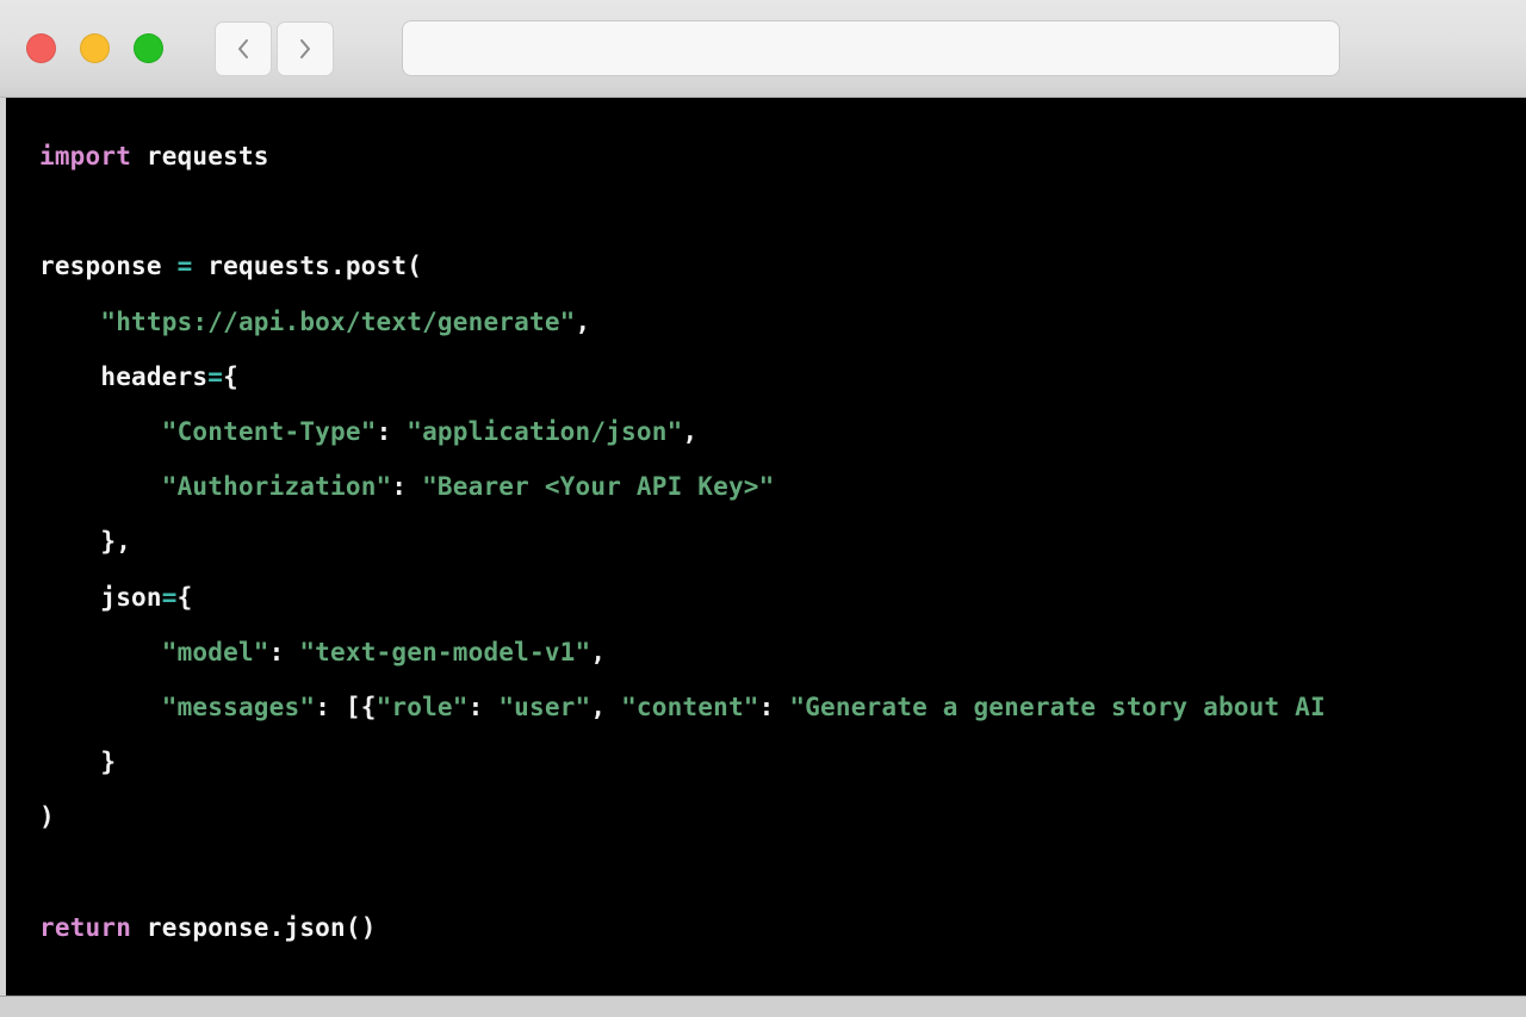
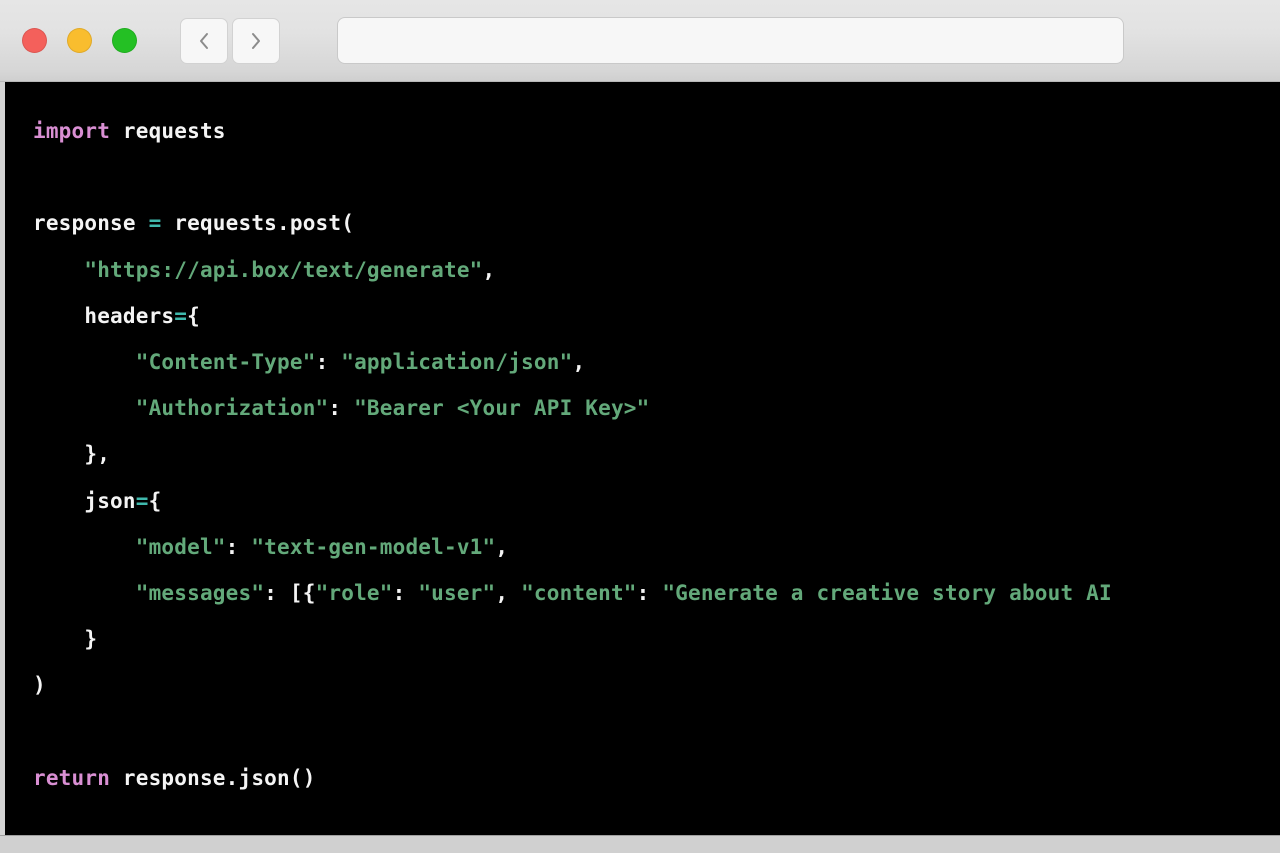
- import requests response = requests.post( "https://api.box/text/generate", headers={ "Content-Type": "application/json", "Authorization": "Bearer <Your API Key>" }, json={ "model": "text-gen-model-v1", "messages": [{"role": "user", "content": "Generate a generate story about AI } ) return response.json()
+ import requests response = requests.post( "https://api.box/text/generate", headers={ "Content-Type": "application/json", "Authorization": "Bearer <Your API Key>" }, json={ "model": "text-gen-model-v1", "messages": [{"role": "user", "content": "Generate a creative story about AI } ) return response.json()
